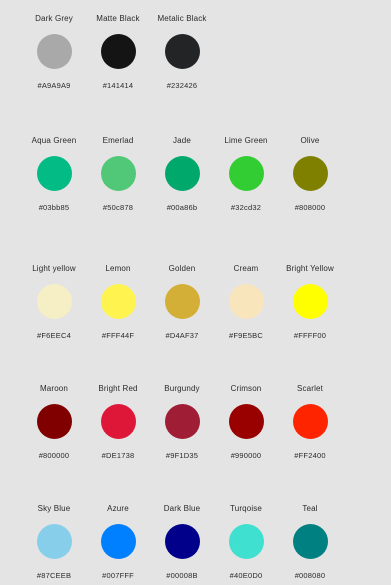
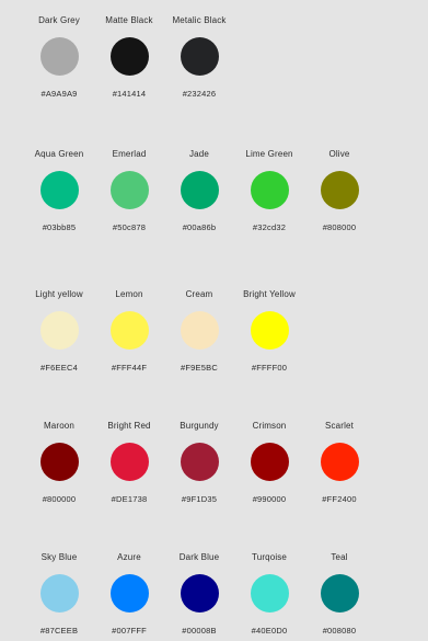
  Dark Grey
  #A9A9A9
  Matte Black
  #141414
  Metalic Black
  #232426
  Aqua Green
  #03bb85
  Emerlad
  #50c878
  Jade
  #00a86b
  Lime Green
  #32cd32
  Olive
  #808000
  Light yellow
  #F6EEC4
  Lemon
  #FFF44F
- Golden
- #D4AF37
  Cream
  #F9E5BC
  Bright Yellow
  #FFFF00
  Maroon
  #800000
  Bright Red
  #DE1738
  Burgundy
  #9F1D35
  Crimson
  #990000
  Scarlet
  #FF2400
  Sky Blue
  #87CEEB
  Azure
  #007FFF
  Dark Blue
  #00008B
  Turqoise
  #40E0D0
  Teal
  #008080
